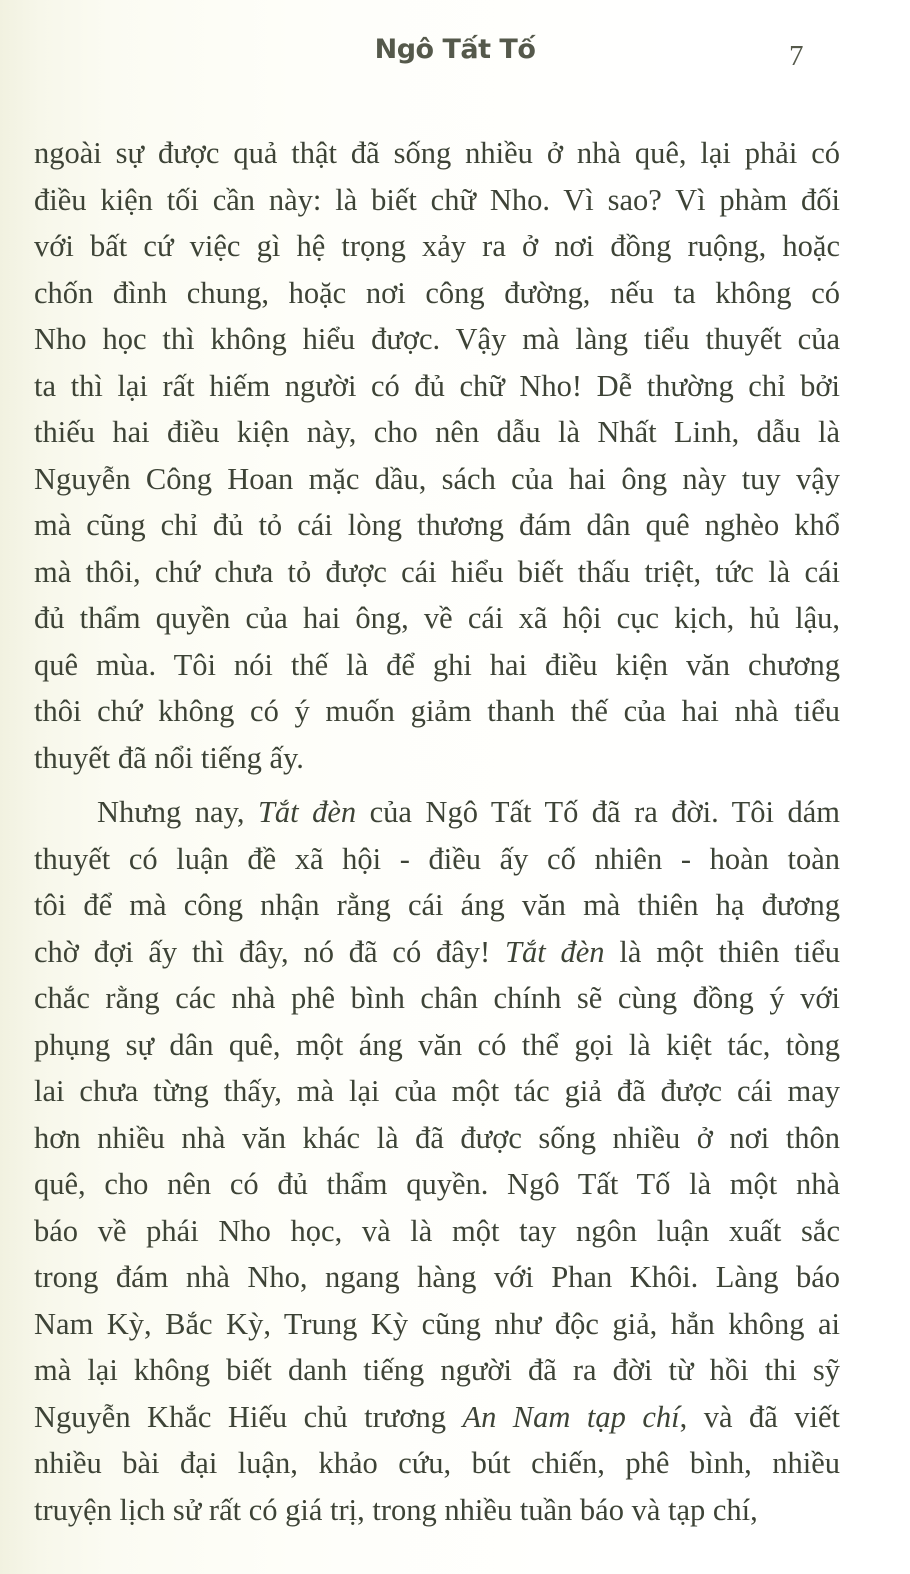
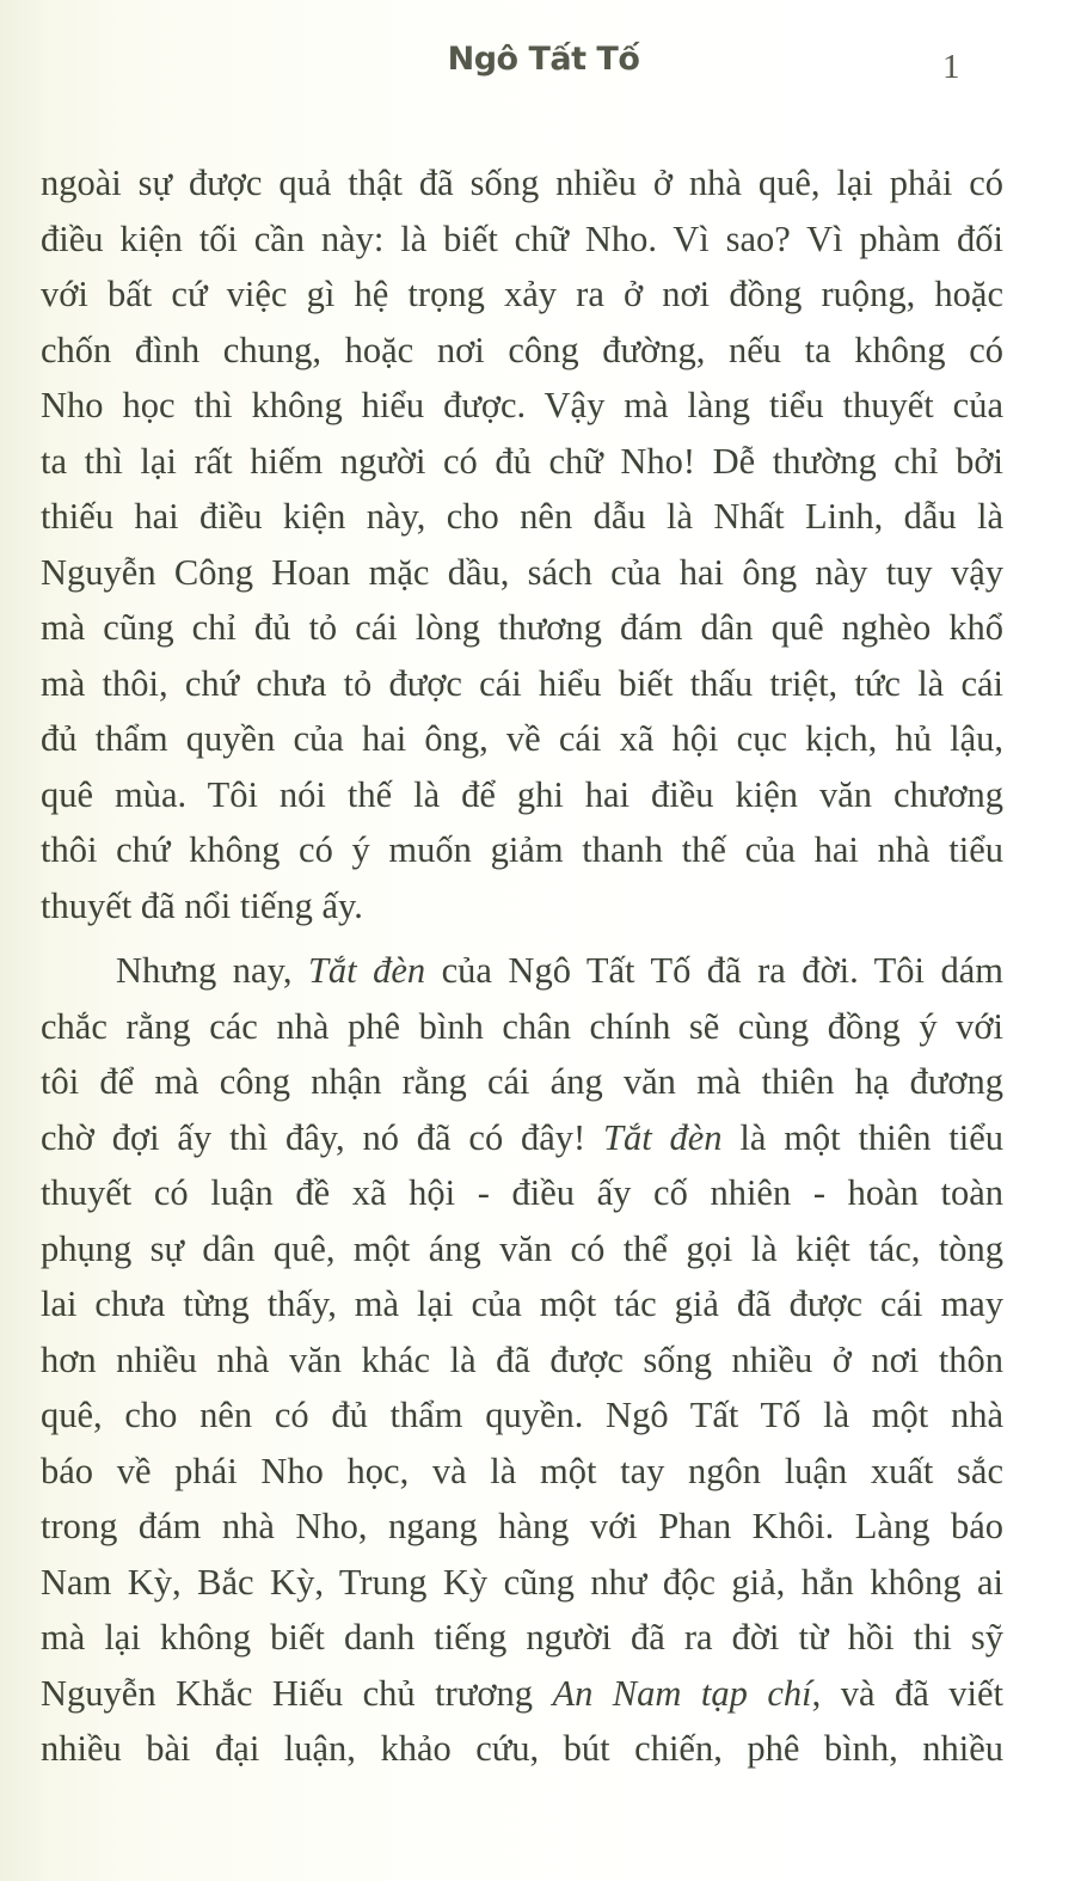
  Ngô Tất Tố
- 7
+ 1
  ngoài sự được quả thật đã sống nhiều ở nhà quê, lại phải có
  điều kiện tối cần này: là biết chữ Nho. Vì sao? Vì phàm đối
  với bất cứ việc gì hệ trọng xảy ra ở nơi đồng ruộng, hoặc
  chốn đình chung, hoặc nơi công đường, nếu ta không có
  Nho học thì không hiểu được. Vậy mà làng tiểu thuyết của
  ta thì lại rất hiếm người có đủ chữ Nho! Dễ thường chỉ bởi
  thiếu hai điều kiện này, cho nên dẫu là Nhất Linh, dẫu là
  Nguyễn Công Hoan mặc dầu, sách của hai ông này tuy vậy
  mà cũng chỉ đủ tỏ cái lòng thương đám dân quê nghèo khổ
  mà thôi, chứ chưa tỏ được cái hiểu biết thấu triệt, tức là cái
  đủ thẩm quyền của hai ông, về cái xã hội cục kịch, hủ lậu,
  quê mùa. Tôi nói thế là để ghi hai điều kiện văn chương
  thôi chứ không có ý muốn giảm thanh thế của hai nhà tiểu
  thuyết đã nổi tiếng ấy.
  Nhưng nay, Tắt đèn của Ngô Tất Tố đã ra đời. Tôi dám
- thuyết có luận đề xã hội - điều ấy cố nhiên - hoàn toàn
+ chắc rằng các nhà phê bình chân chính sẽ cùng đồng ý với
  tôi để mà công nhận rằng cái áng văn mà thiên hạ đương
  chờ đợi ấy thì đây, nó đã có đây! Tắt đèn là một thiên tiểu
- chắc rằng các nhà phê bình chân chính sẽ cùng đồng ý với
+ thuyết có luận đề xã hội - điều ấy cố nhiên - hoàn toàn
  phụng sự dân quê, một áng văn có thể gọi là kiệt tác, tòng
  lai chưa từng thấy, mà lại của một tác giả đã được cái may
  hơn nhiều nhà văn khác là đã được sống nhiều ở nơi thôn
  quê, cho nên có đủ thẩm quyền. Ngô Tất Tố là một nhà
  báo về phái Nho học, và là một tay ngôn luận xuất sắc
  trong đám nhà Nho, ngang hàng với Phan Khôi. Làng báo
  Nam Kỳ, Bắc Kỳ, Trung Kỳ cũng như độc giả, hẳn không ai
  mà lại không biết danh tiếng người đã ra đời từ hồi thi sỹ
  Nguyễn Khắc Hiếu chủ trương An Nam tạp chí, và đã viết
  nhiều bài đại luận, khảo cứu, bút chiến, phê bình, nhiều
- truyện lịch sử rất có giá trị, trong nhiều tuần báo và tạp chí,
